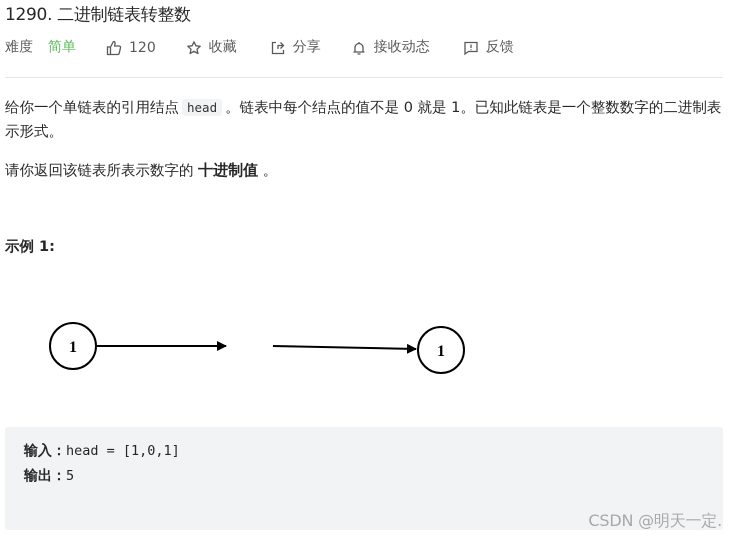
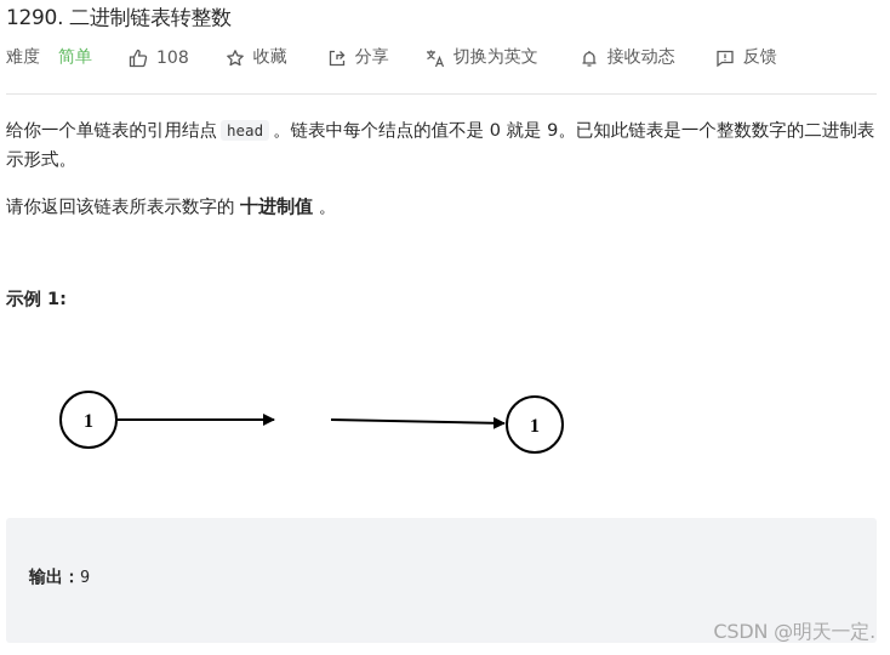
  1290. 二进制链表转整数
  难度
  简单
- 120
+ 108
  收藏
  分享
+ 切换为英文
  接收动态
  反馈
- 给你一个单链表的引用结点 head 。链表中每个结点的值不是 0 就是 1。已知此链表是一个整数数字的二进制表示形式。
+ 给你一个单链表的引用结点 head 。链表中每个结点的值不是 0 就是 9。已知此链表是一个整数数字的二进制表示形式。
  请你返回该链表所表示数字的 十进制值 。
  示例 1:
  1
  1
- 输入：head = [1,0,1]
- 输出：5
+ 输出：9
  CSDN @明天一定.
